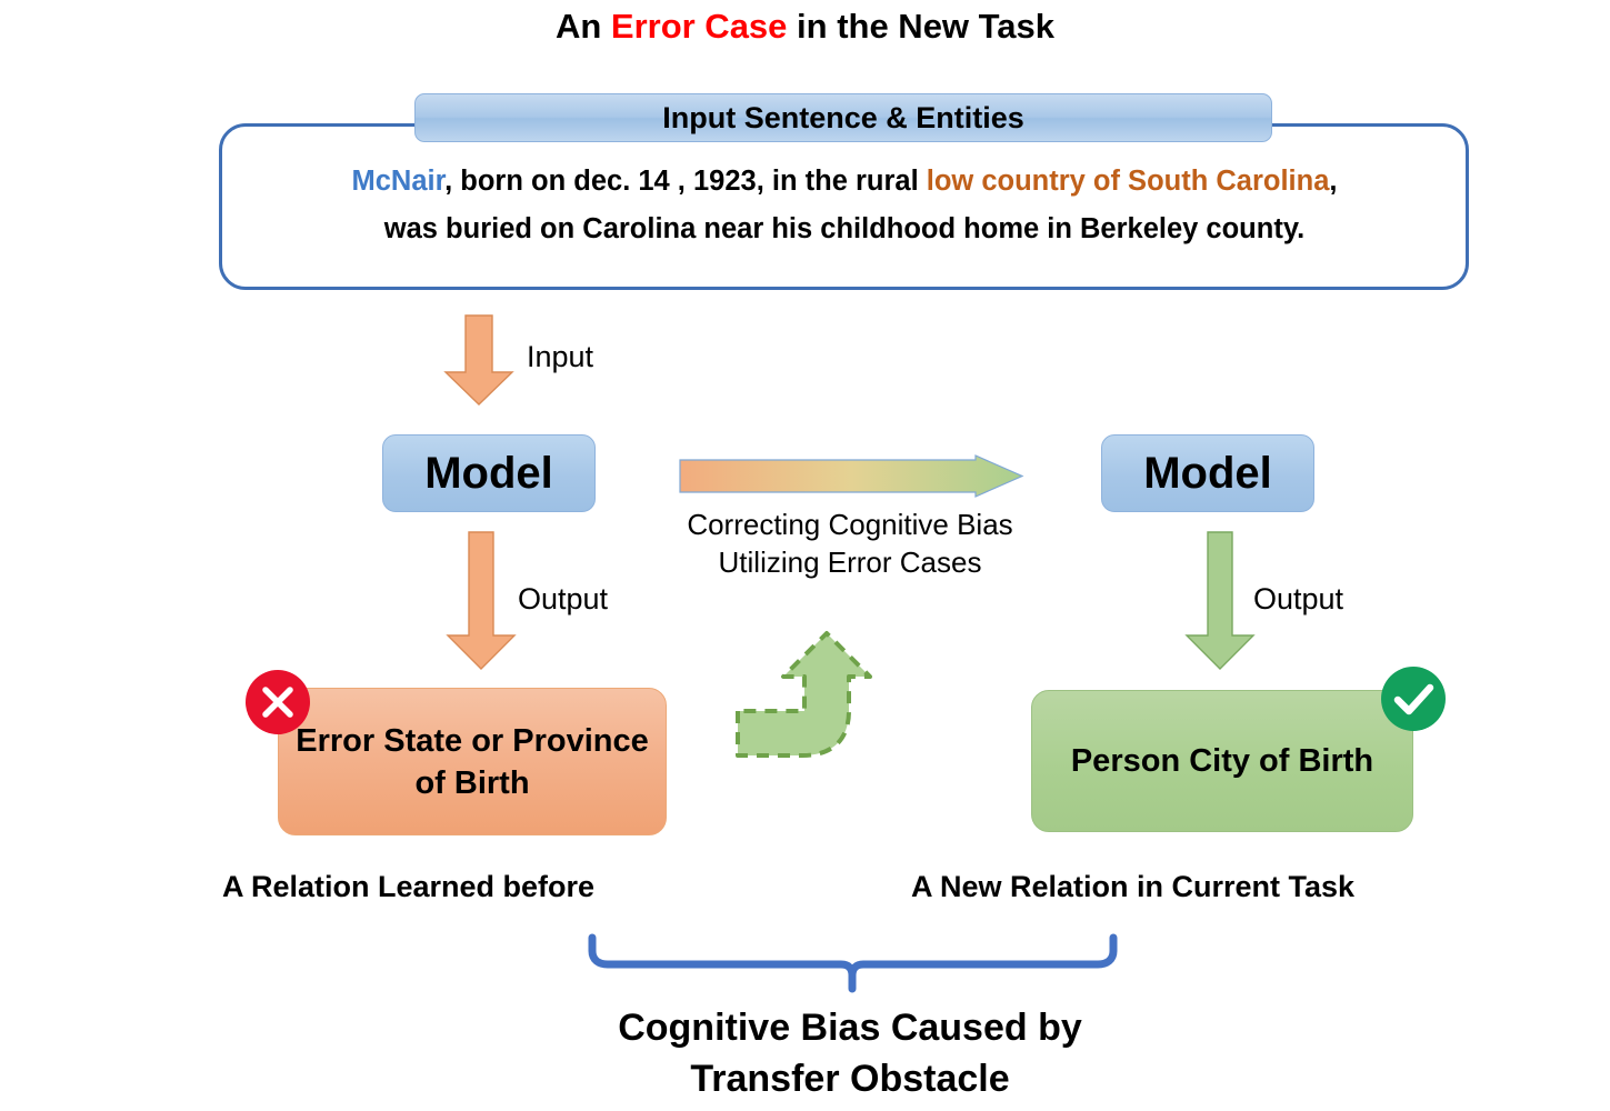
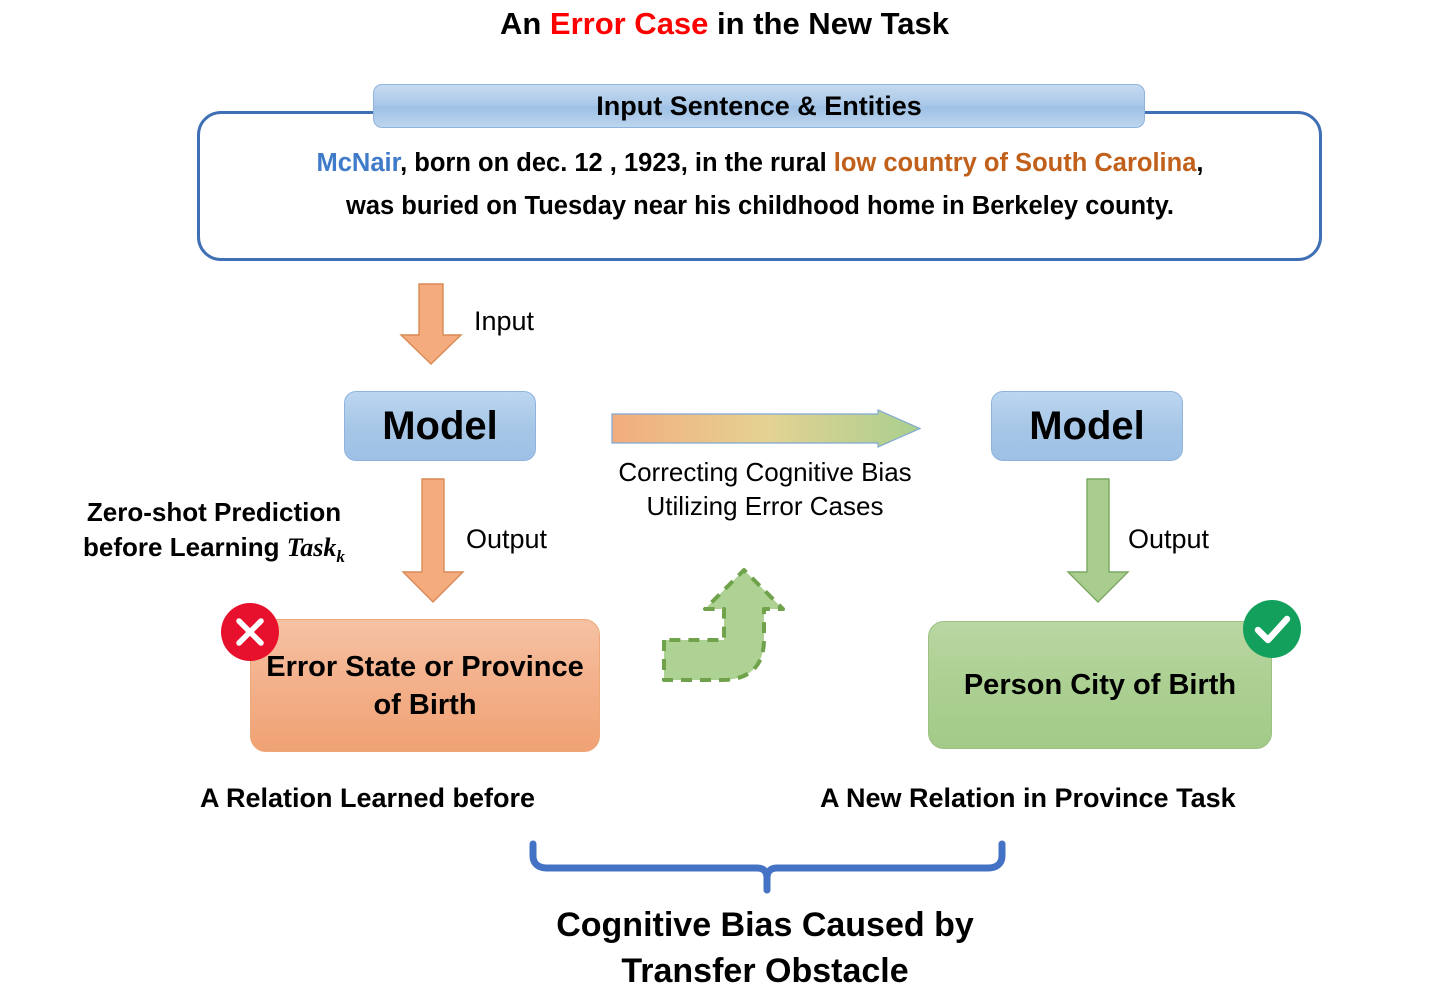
  An Error Case in the New Task
  Input Sentence & Entities
- McNair, born on dec. 14 , 1923, in the rural low country of South Carolina,
+ McNair, born on dec. 12 , 1923, in the rural low country of South Carolina,
- was buried on Carolina near his childhood home in Berkeley county.
+ was buried on Tuesday near his childhood home in Berkeley county.
  Input
  Model
  Model
  Correcting Cognitive Bias
  Utilizing Error Cases
  Output
  Output
+ Zero-shot Prediction
+ before Learning Taskk
  Error State or Province of Birth
  Person City of Birth
  A Relation Learned before
- A New Relation in Current Task
+ A New Relation in Province Task
  Cognitive Bias Caused by
  Transfer Obstacle
